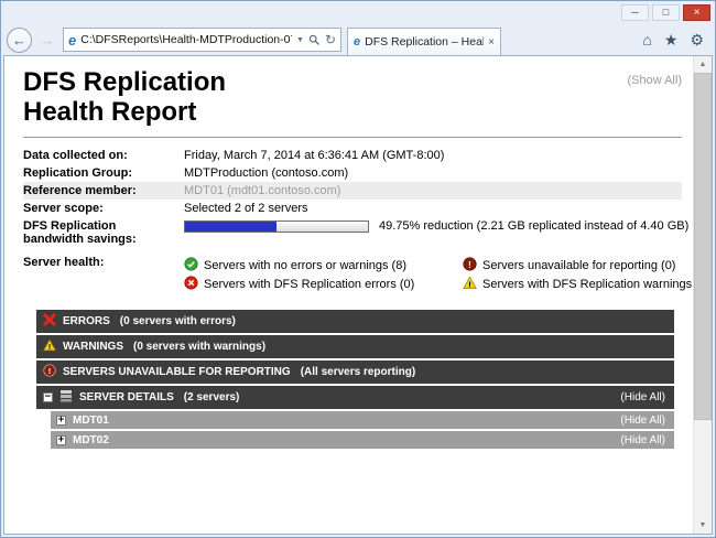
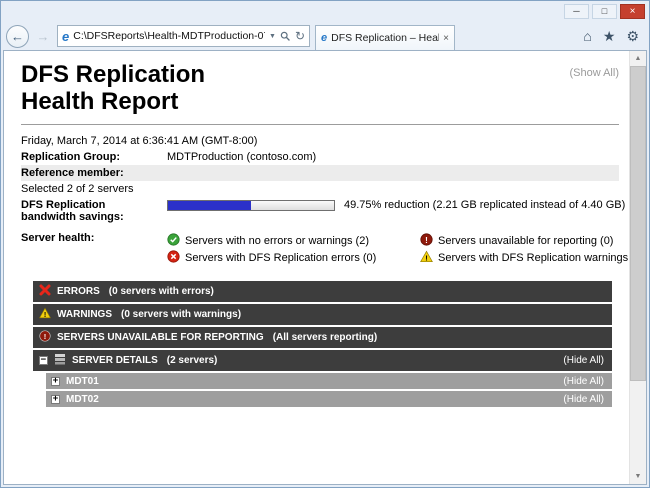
  ─
  □
  ×
  ←
  →
  e
  C:\DFSReports\Health-MDTProduction-0
  ↻
  e
  DFS Replication – Heal
  ×
  ⌂
  ★
  ⚙
  DFS Replication
  Health Report
  (Show All)
- Data collected on:
  Friday, March 7, 2014 at 6:36:41 AM (GMT-8:00)
  Replication Group:
  MDTProduction (contoso.com)
  Reference member:
- MDT01 (mdt01.contoso.com)
- Server scope:
  Selected 2 of 2 servers
  DFS Replication bandwidth savings:
  49.75% reduction (2.21 GB replicated instead of 4.40 GB)
  Server health:
- Servers with no errors or warnings (8)
+ Servers with no errors or warnings (2)
  Servers with DFS Replication errors (0)
  !
  Servers unavailable for reporting (0)
  !
  Servers with DFS Replication warnings
  ERRORS
  (0 servers with errors)
  !
  WARNINGS
  (0 servers with warnings)
  !
  SERVERS UNAVAILABLE FOR REPORTING
  (All servers reporting)
  −
  SERVER DETAILS
  (2 servers)
  (Hide All)
  +
  MDT01
  (Hide All)
  +
  MDT02
  (Hide All)
